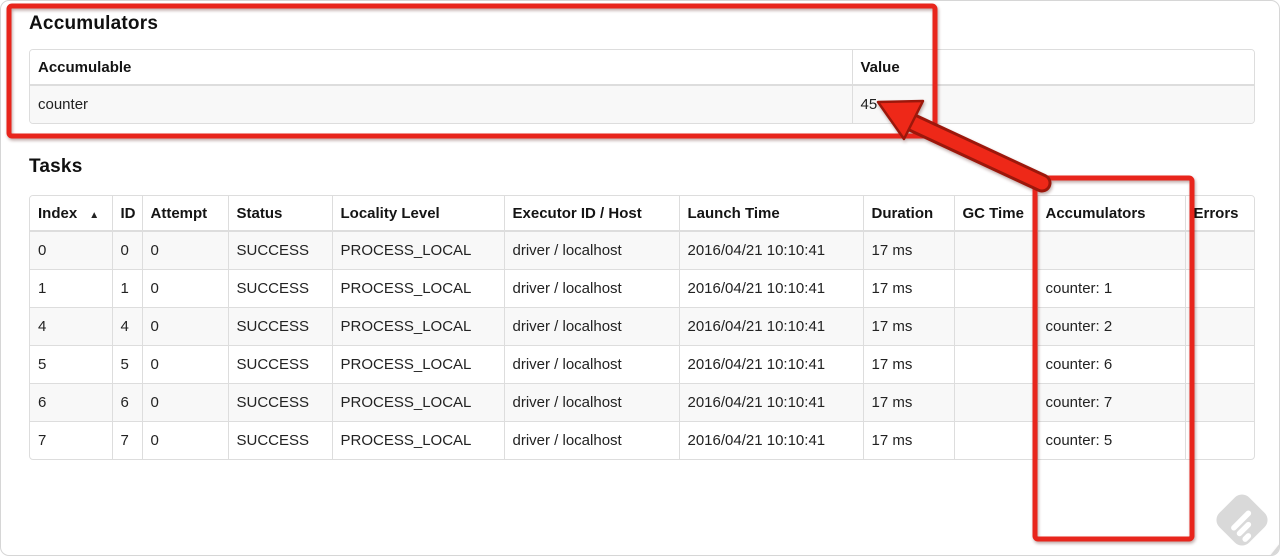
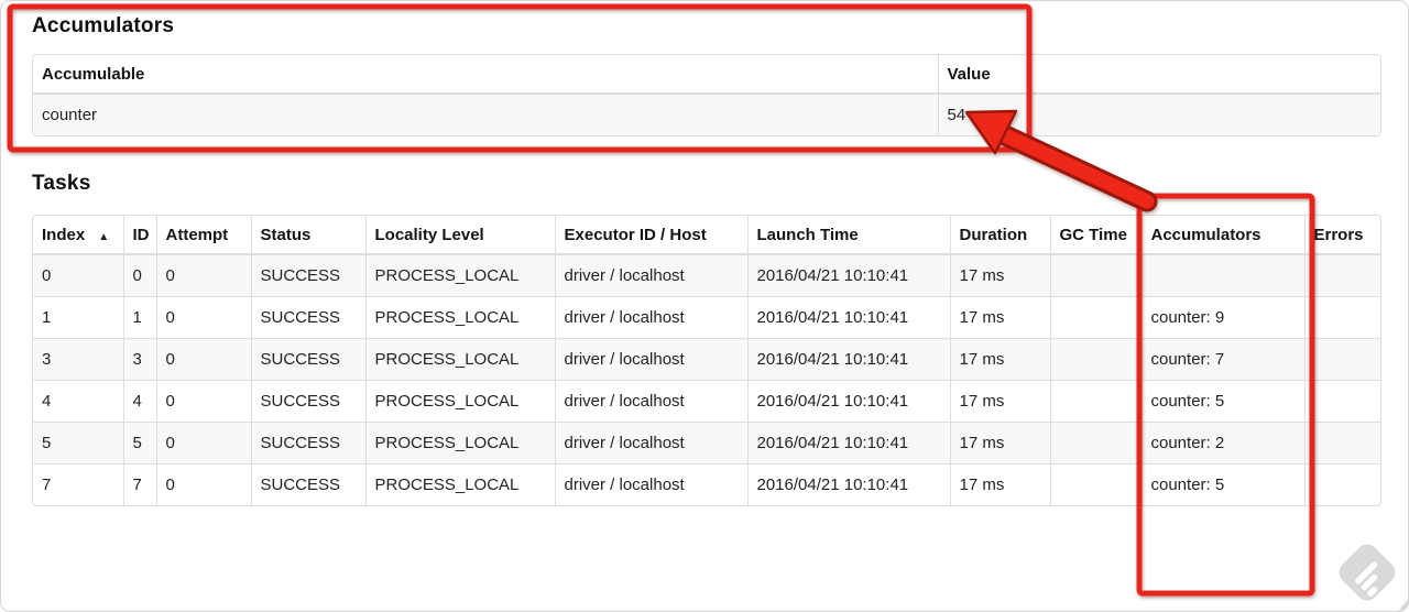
  Accumulators
  Accumulable	Value
- counter	45
+ counter	54
  Tasks
  Index ▲	ID	Attempt	Status	Locality Level	Executor ID / Host	Launch Time	Duration	GC Time	Accumulators	Errors
  0	0	0	SUCCESS	PROCESS_LOCAL	driver / localhost	2016/04/21 10:10:41	17 ms
- 1	1	0	SUCCESS	PROCESS_LOCAL	driver / localhost	2016/04/21 10:10:41	17 ms		counter: 1
+ 1	1	0	SUCCESS	PROCESS_LOCAL	driver / localhost	2016/04/21 10:10:41	17 ms		counter: 9
+ 3	3	0	SUCCESS	PROCESS_LOCAL	driver / localhost	2016/04/21 10:10:41	17 ms		counter: 7
- 4	4	0	SUCCESS	PROCESS_LOCAL	driver / localhost	2016/04/21 10:10:41	17 ms		counter: 2
+ 4	4	0	SUCCESS	PROCESS_LOCAL	driver / localhost	2016/04/21 10:10:41	17 ms		counter: 5
- 5	5	0	SUCCESS	PROCESS_LOCAL	driver / localhost	2016/04/21 10:10:41	17 ms		counter: 6
+ 5	5	0	SUCCESS	PROCESS_LOCAL	driver / localhost	2016/04/21 10:10:41	17 ms		counter: 2
- 6	6	0	SUCCESS	PROCESS_LOCAL	driver / localhost	2016/04/21 10:10:41	17 ms		counter: 7
  7	7	0	SUCCESS	PROCESS_LOCAL	driver / localhost	2016/04/21 10:10:41	17 ms		counter: 5
